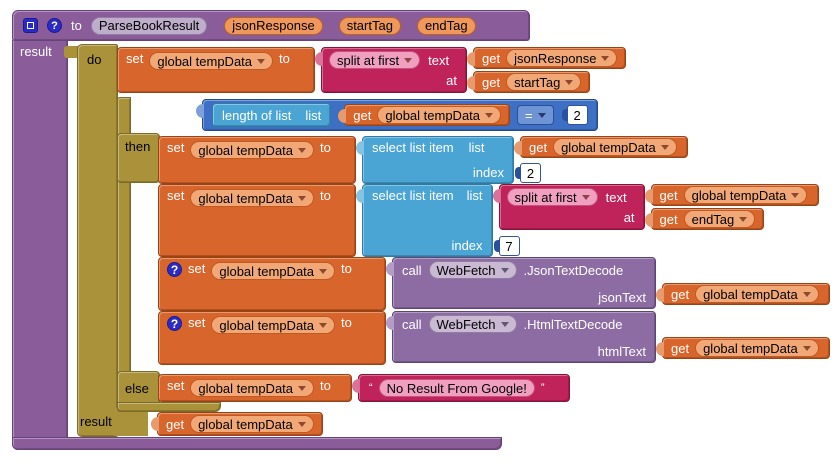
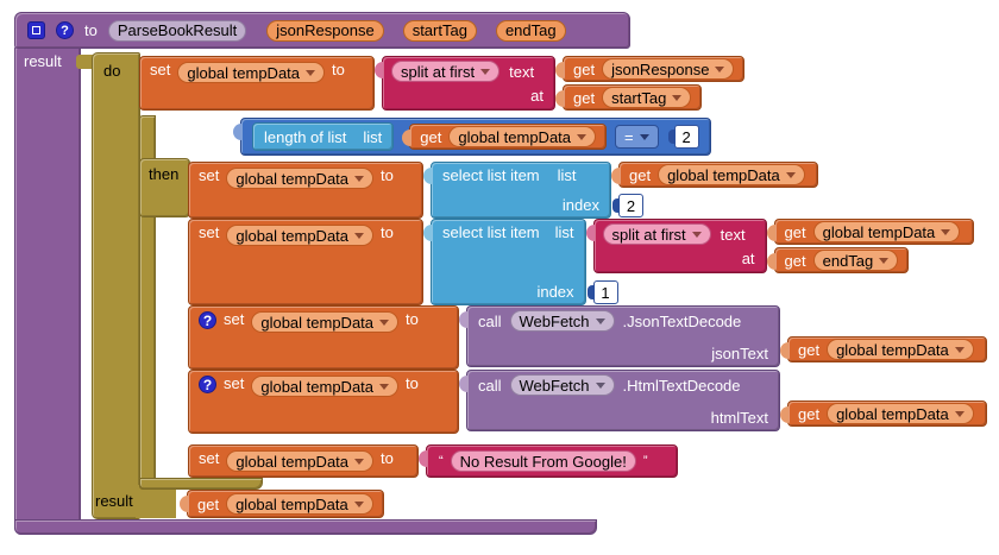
  ?
  to
  ParseBookResult
  jsonResponse
  startTag
  endTag
  result
  do
  result
  then
- else
  set
  global tempData
  to
  split at first
  text
  at
  get
  jsonResponse
  get
  startTag
  length of list
  list
  get
  global tempData
  =
  2
  set
  global tempData
  to
  select list item
  list
  index
  get
  global tempData
  2
  set
  global tempData
  to
  select list item
  list
  index
  split at first
  text
  at
  get
  global tempData
  get
  endTag
- 7
+ 1
  ?
  set
  global tempData
  to
  call
  WebFetch
  .JsonTextDecode
  jsonText
  get
  global tempData
  ?
  set
  global tempData
  to
  call
  WebFetch
  .HtmlTextDecode
  htmlText
  get
  global tempData
  set
  global tempData
  to
  “
  No Result From Google!
  ”
  get
  global tempData
